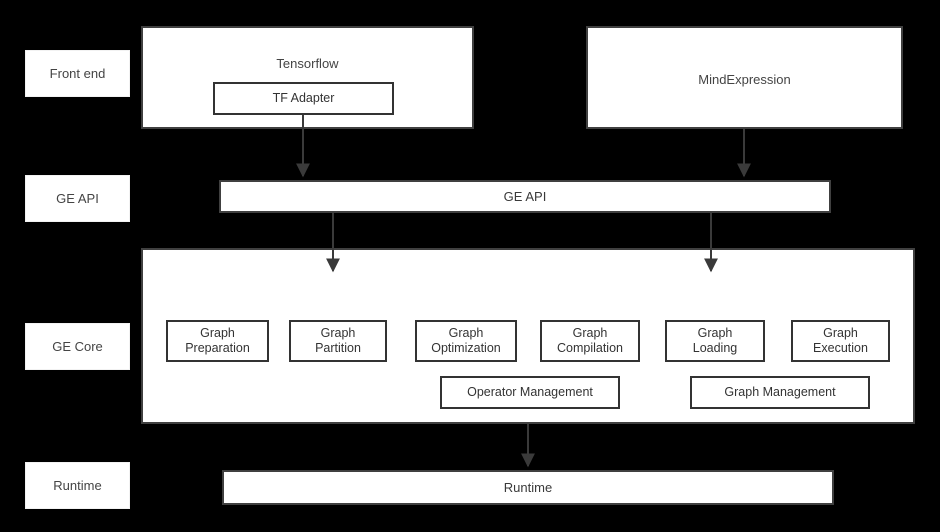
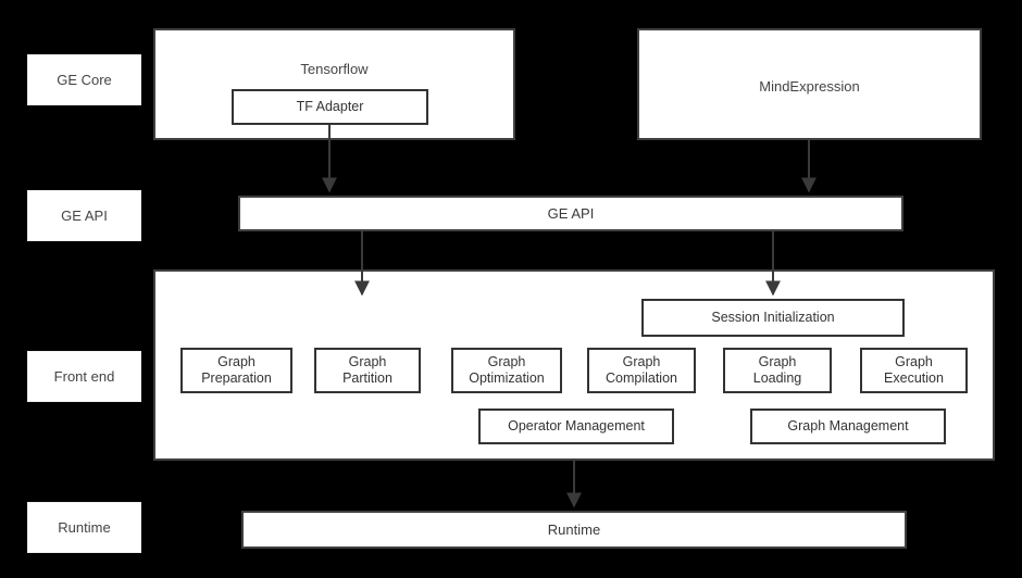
- Front end
+ GE Core
  GE API
- GE Core
+ Front end
  Runtime
  Tensorflow
  TF Adapter
  MindExpression
  GE API
+ Session Initialization
  Graph
  Preparation
  Graph
  Partition
  Graph
  Optimization
  Graph
  Compilation
  Graph
  Loading
  Graph
  Execution
  Operator Management
  Graph Management
  Runtime
